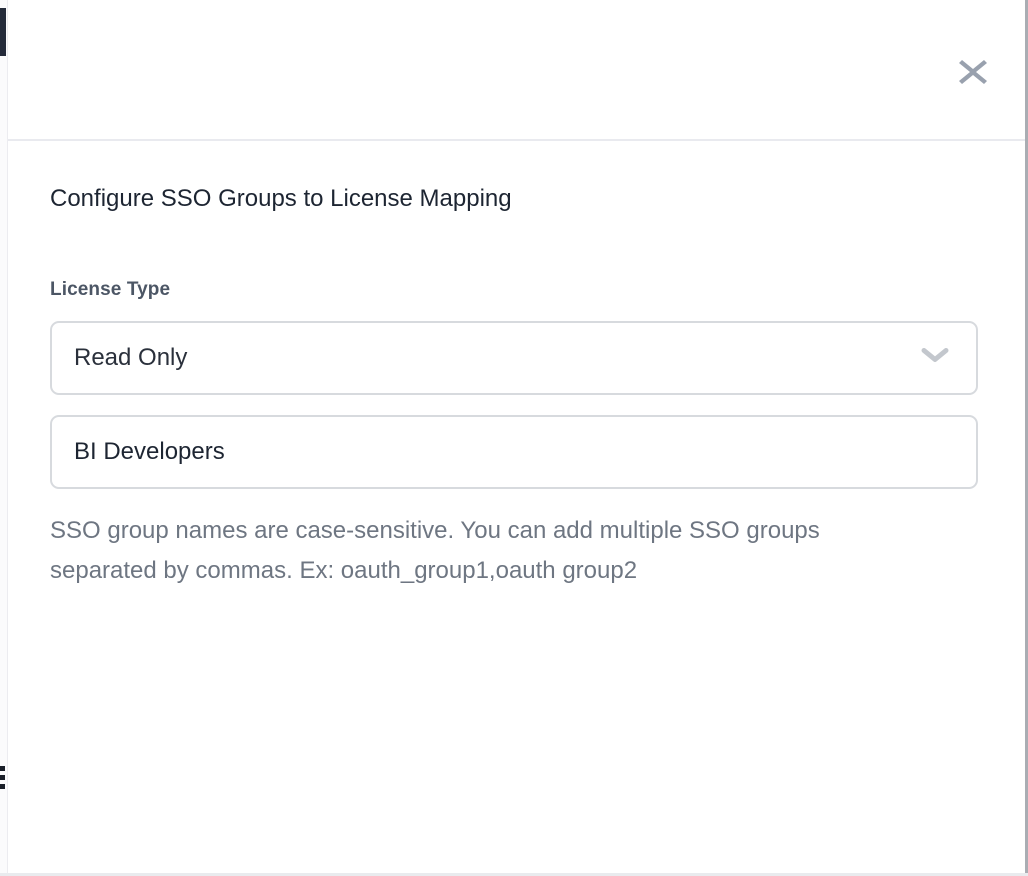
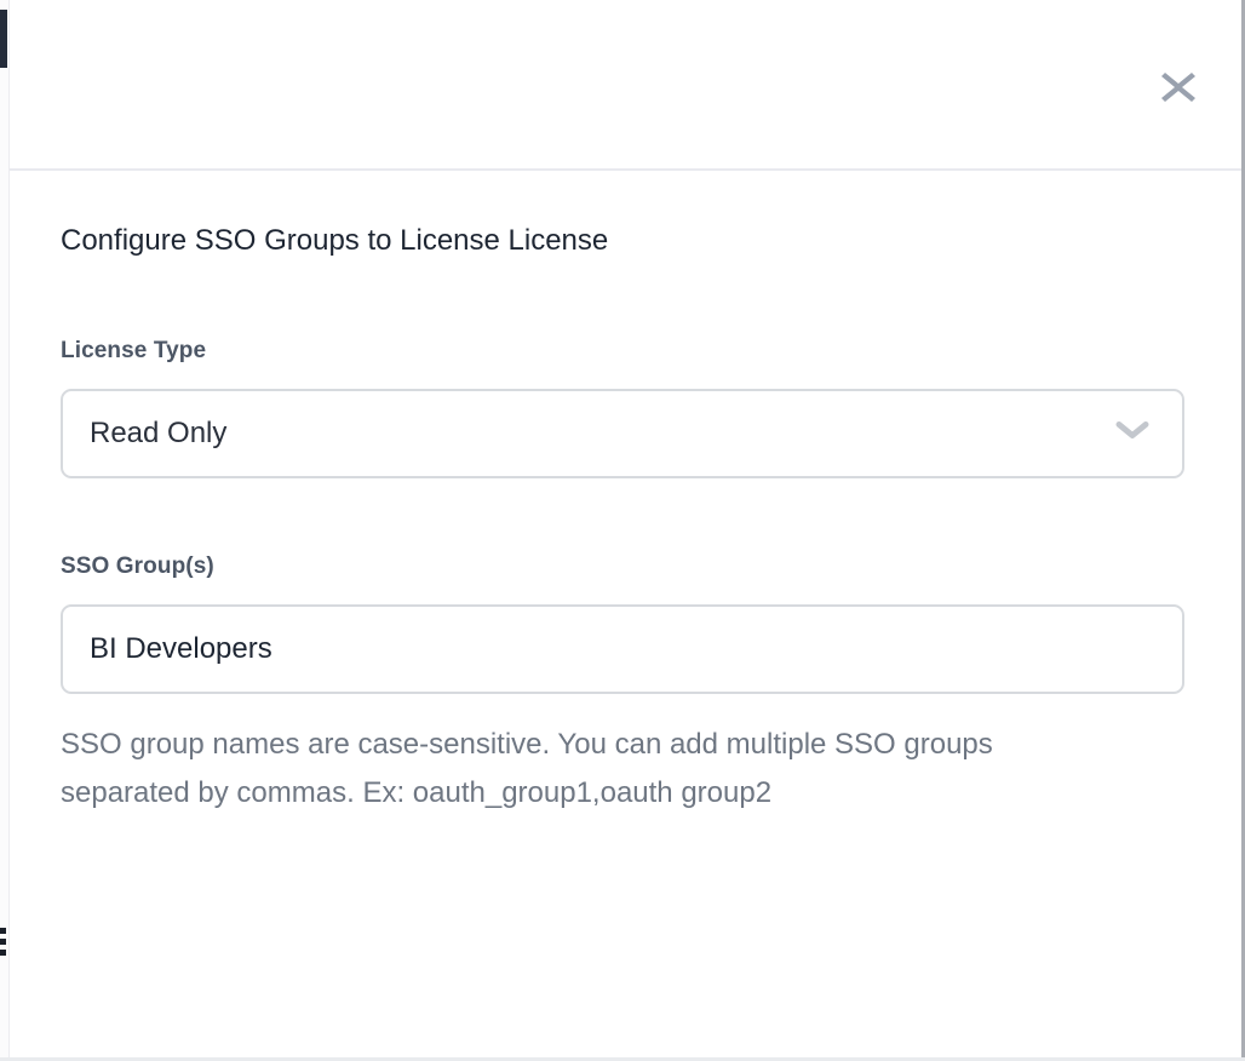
- Configure SSO Groups to License Mapping
+ Configure SSO Groups to License License
  License Type
  Read Only
+ SSO Group(s)
  BI Developers
  SSO group names are case-sensitive. You can add multiple SSO groups separated by commas. Ex: oauth_group1,oauth group2
